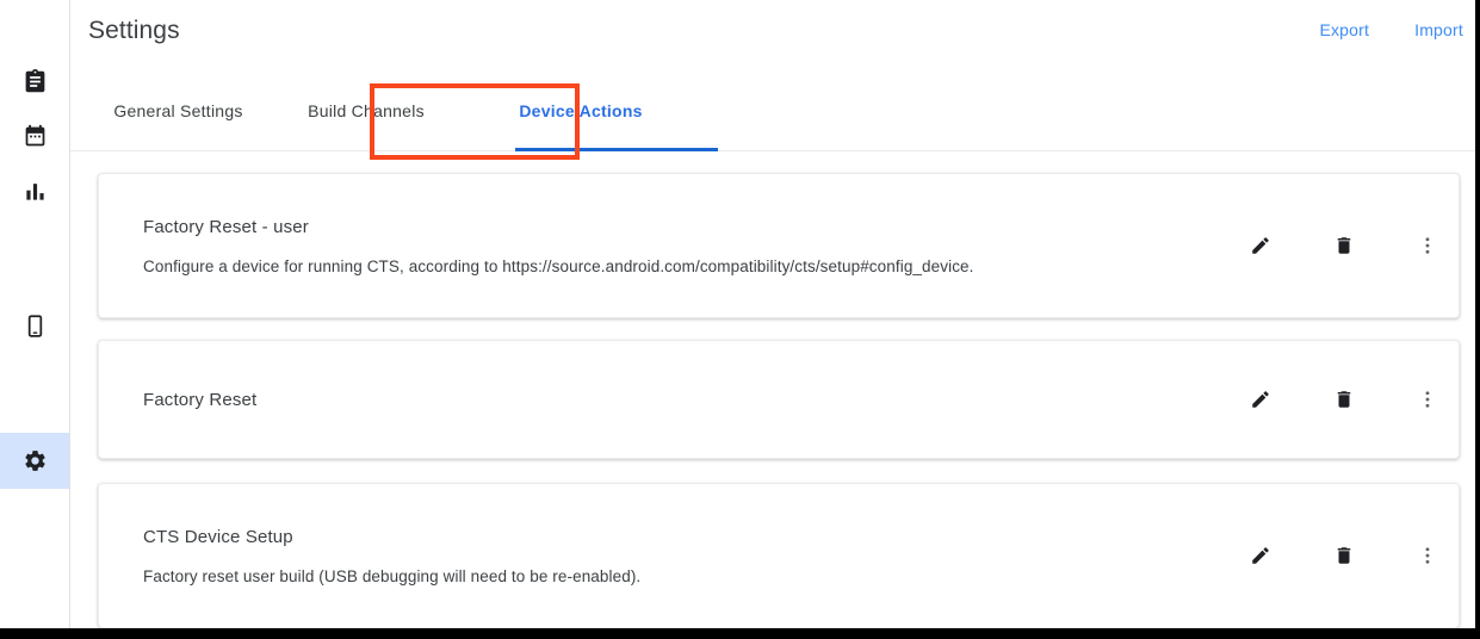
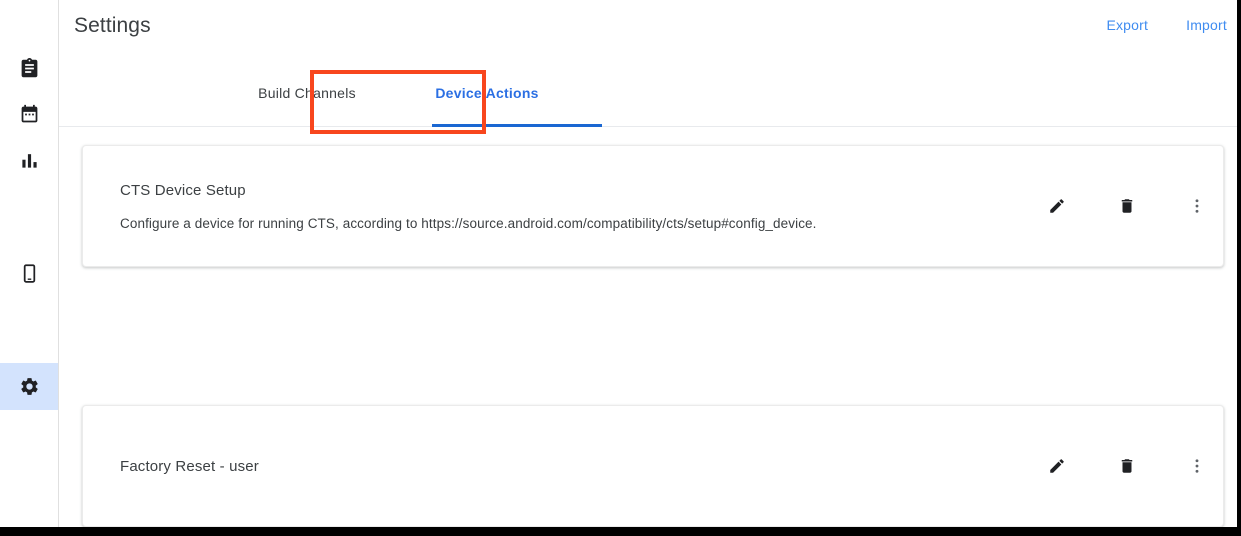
  Settings
  Export
  Import
- General Settings
  Build Channels
  Device Actions
- Factory Reset - user
+ CTS Device Setup
  Configure a device for running CTS, according to https://source.android.com/compatibility/cts/setup#config_device.
- Factory Reset
- CTS Device Setup
+ Factory Reset - user
- Factory reset user build (USB debugging will need to be re-enabled).
